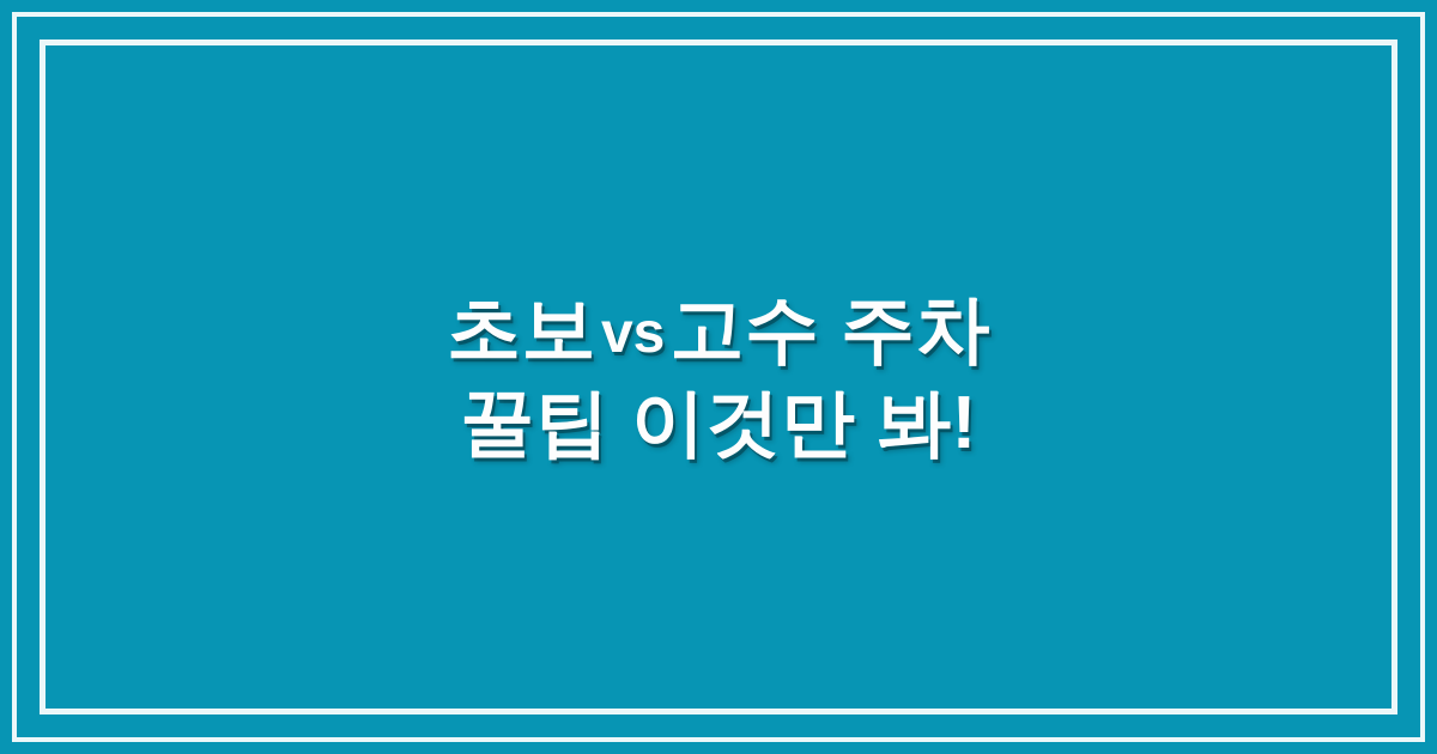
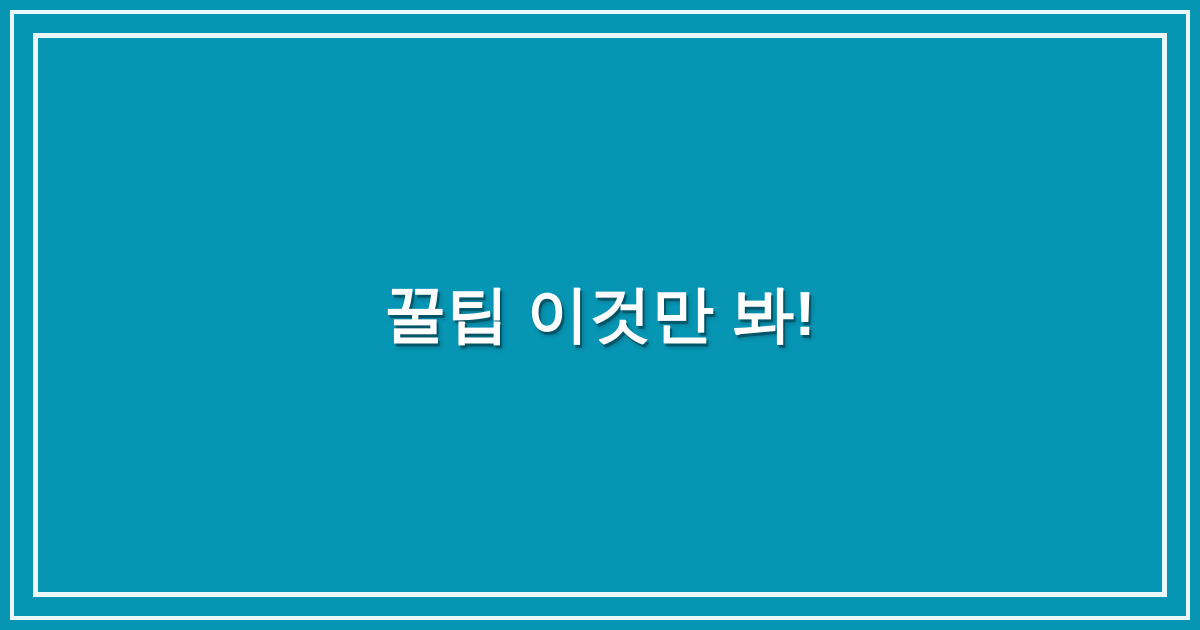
- 초보vs고수 주차
  꿀팁 이것만 봐!
